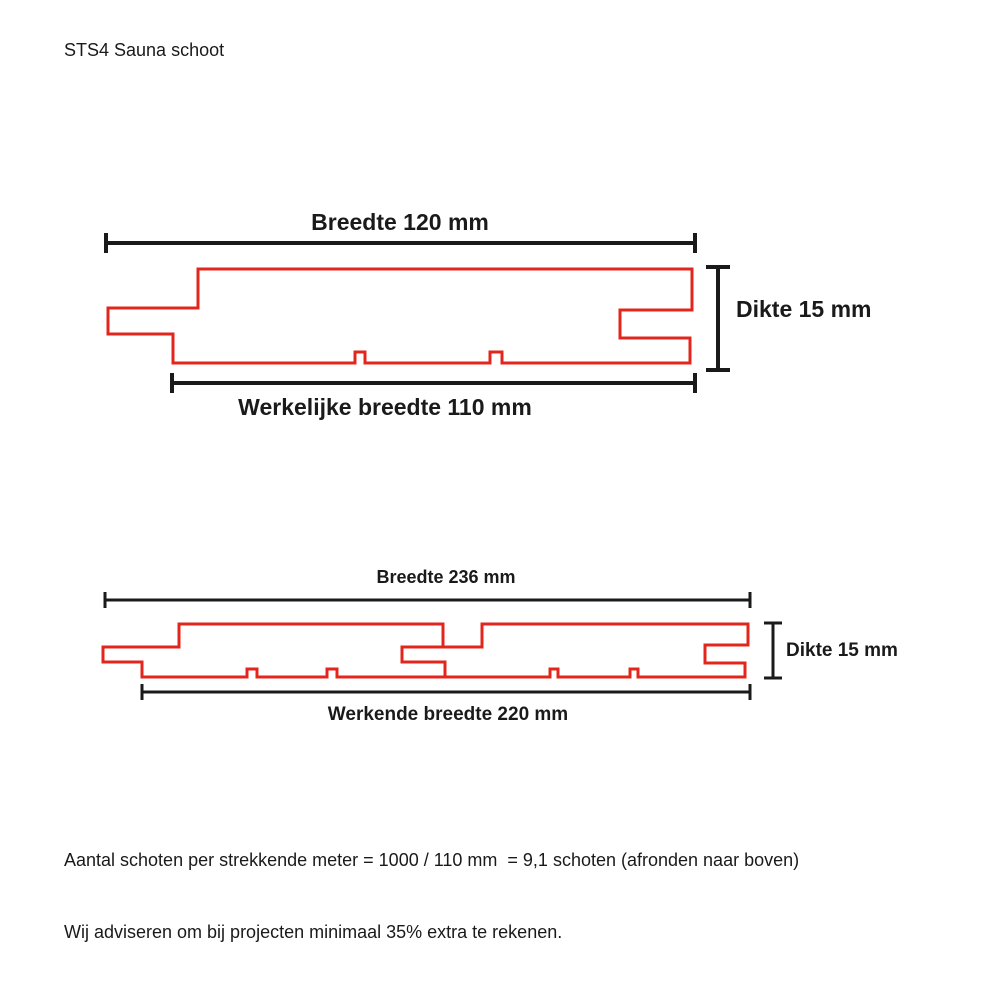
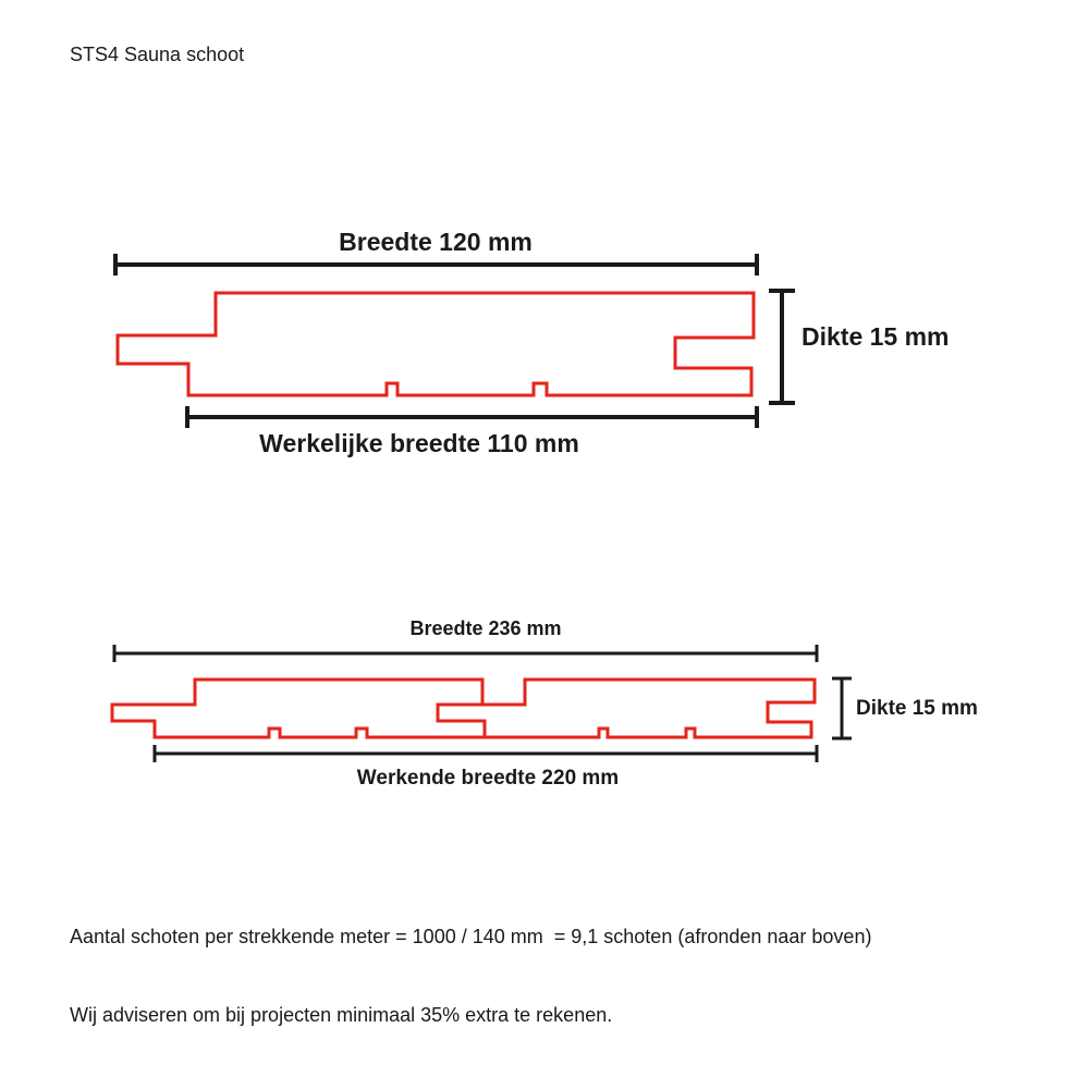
  STS4 Sauna schoot
  Breedte 120 mm
  Dikte 15 mm
  Werkelijke breedte 110 mm
  Breedte 236 mm
  Dikte 15 mm
  Werkende breedte 220 mm
- Aantal schoten per strekkende meter = 1000 / 110 mm = 9,1 schoten (afronden naar boven)
+ Aantal schoten per strekkende meter = 1000 / 140 mm = 9,1 schoten (afronden naar boven)
  Wij adviseren om bij projecten minimaal 35% extra te rekenen.
